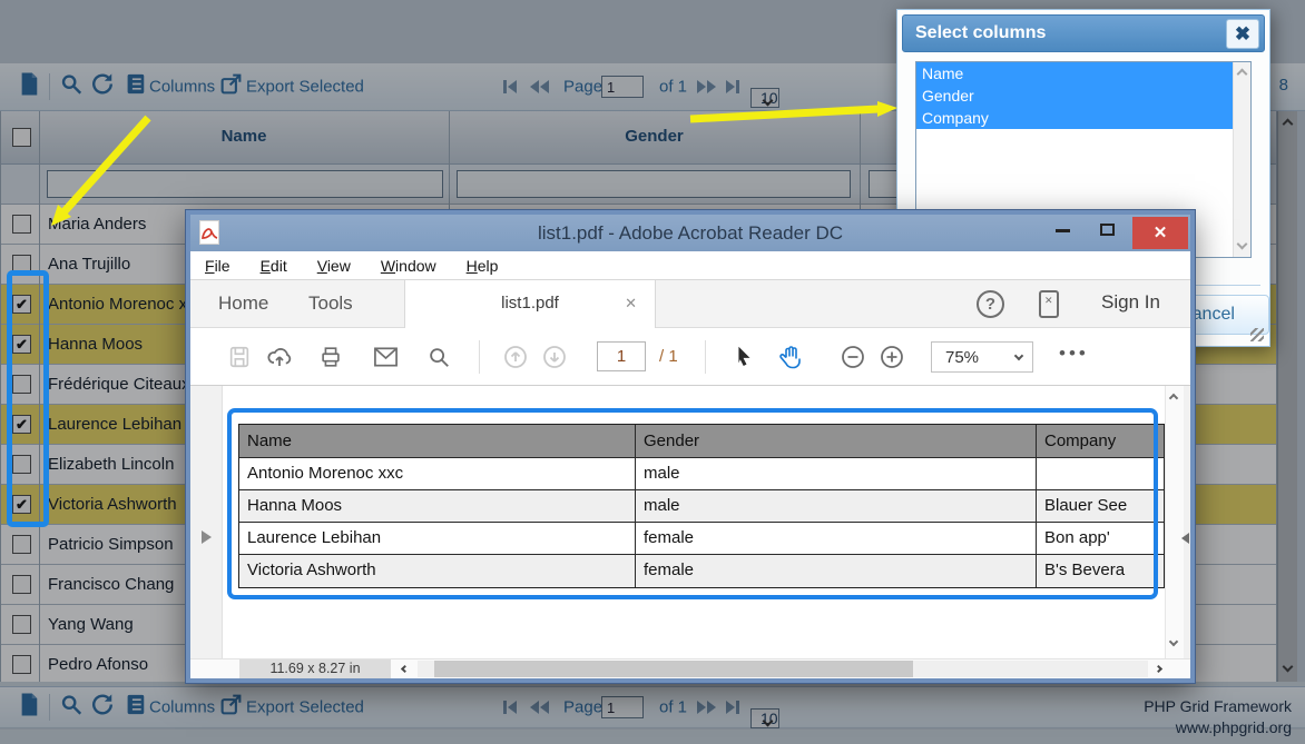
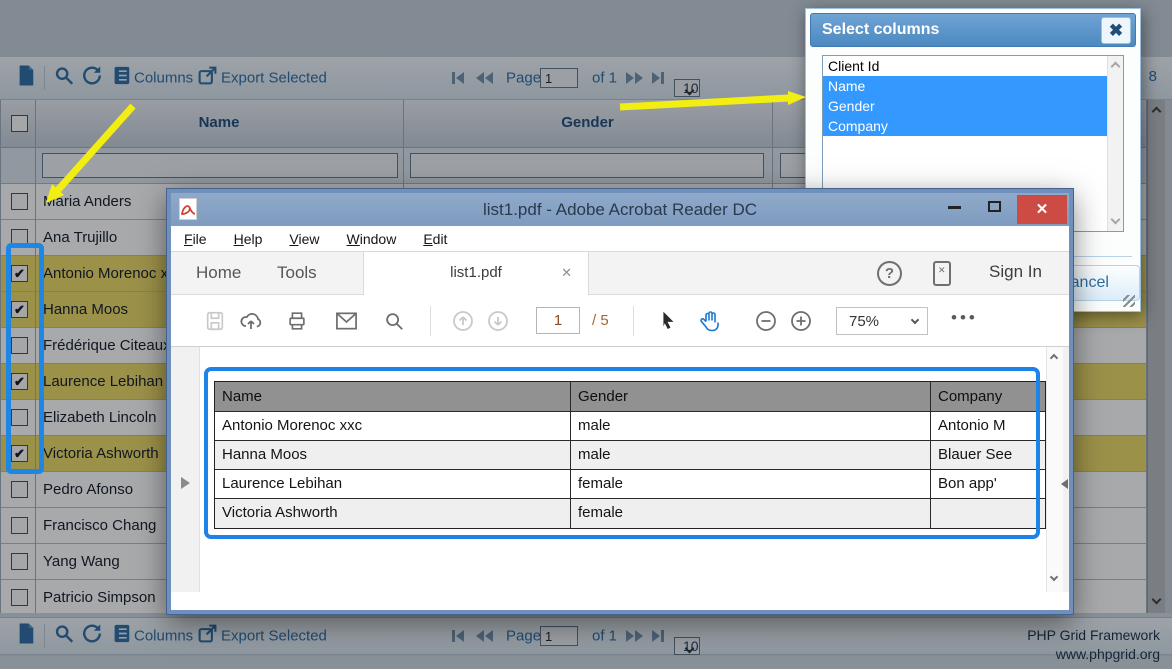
  Columns
  Export Selected
  Page
  1
  of 1
  10
  8
  Name
  Gender
  aria Anders
  Ana Trujillo
  Antonio Morenoc x
  Hanna Moos
  Frédérique Citeau
  Laurence Lebihan
  Elizabeth Lincoln
  Victoria Ashworth
- Patricio Simpson
+ Pedro Afonso
  Francisco Chang
  Yang Wang
- Pedro Afonso
+ Patricio Simpson
  Columns
  Export Selected
  Page
  1
  of 1
  10
  PHP Grid Framework
  www.phpgrid.org
  Select columns
+ Client Id
  Name
  Gender
  Company
  ancel
  list1.pdf - Adobe Acrobat Reader DC
  File
- Edit
+ Help
  View
  Window
- Help
+ Edit
  Home
  Tools
  list1.pdf
  Sign In
  1
- / 1
+ / 5
  75%
  Name
  Gender
  Company
  Antonio Morenoc xxc
  male
+ Antonio M
  Hanna Moos
  male
  Blauer See
  Laurence Lebihan
  female
  Bon app'
  Victoria Ashworth
  female
- B's Bevera
- 11.69 x 8.27 in
